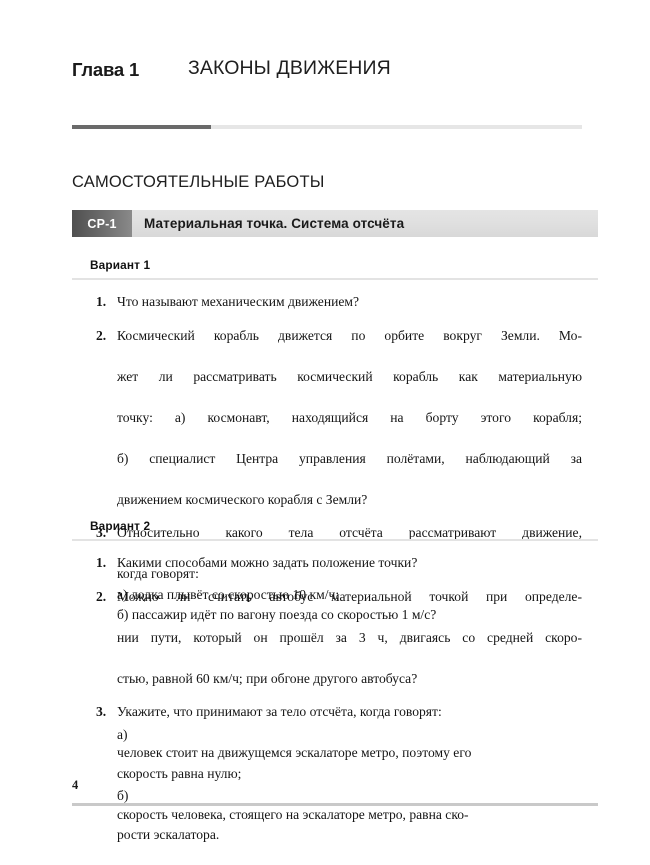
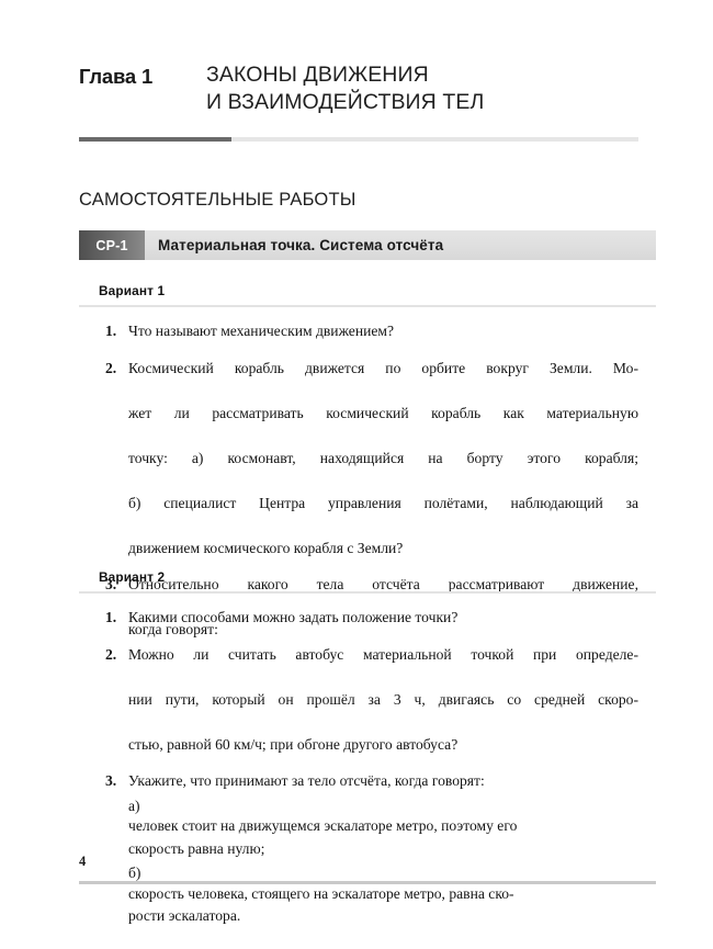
  Глава 1
  ЗАКОНЫ ДВИЖЕНИЯ
+ И ВЗАИМОДЕЙСТВИЯ ТЕЛ
  САМОСТОЯТЕЛЬНЫЕ РАБОТЫ
  СР-1
  Материальная точка. Система отсчёта
  Вариант 1
  1.
  Что называют механическим движением?
  2.
  Космический корабль движется по орбите вокруг Земли. Мо-
  жет ли рассматривать космический корабль как материальную
  точку: а) космонавт, находящийся на борту этого корабля;
  б) специалист Центра управления полётами, наблюдающий за
  движением космического корабля с Земли?
  3.
  Относительно какого тела отсчёта рассматривают движение,
  когда говорят:
- а) лодка плывёт со скоростью 10 км/ч;
- б) пассажир идёт по вагону поезда со скоростью 1 м/с?
  Вариант 2
  1.
  Какими способами можно задать положение точки?
  2.
  Можно ли считать автобус материальной точкой при определе-
  нии пути, который он прошёл за 3 ч, двигаясь со средней скоро-
  стью, равной 60 км/ч; при обгоне другого автобуса?
  3.
  Укажите, что принимают за тело отсчёта, когда говорят:
  а)
  человек стоит на движущемся эскалаторе метро, поэтому его
  скорость равна нулю;
  б)
  скорость человека, стоящего на эскалаторе метро, равна ско-
  рости эскалатора.
  4
